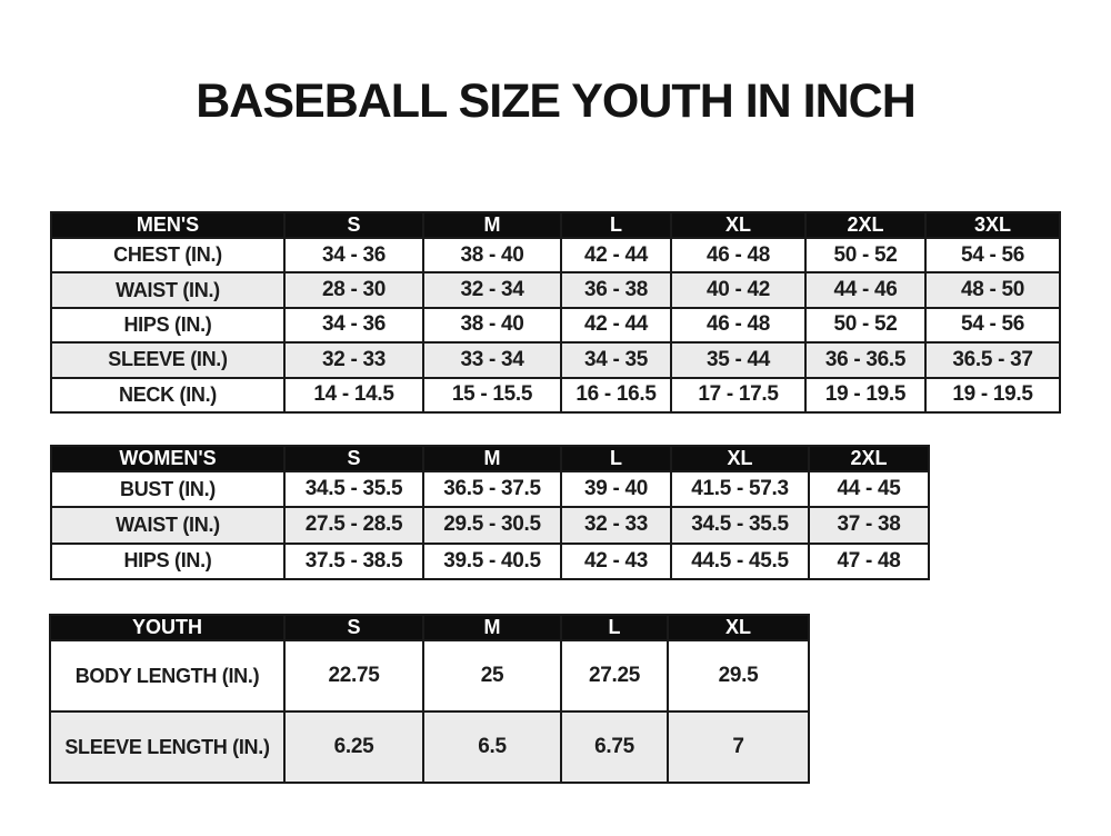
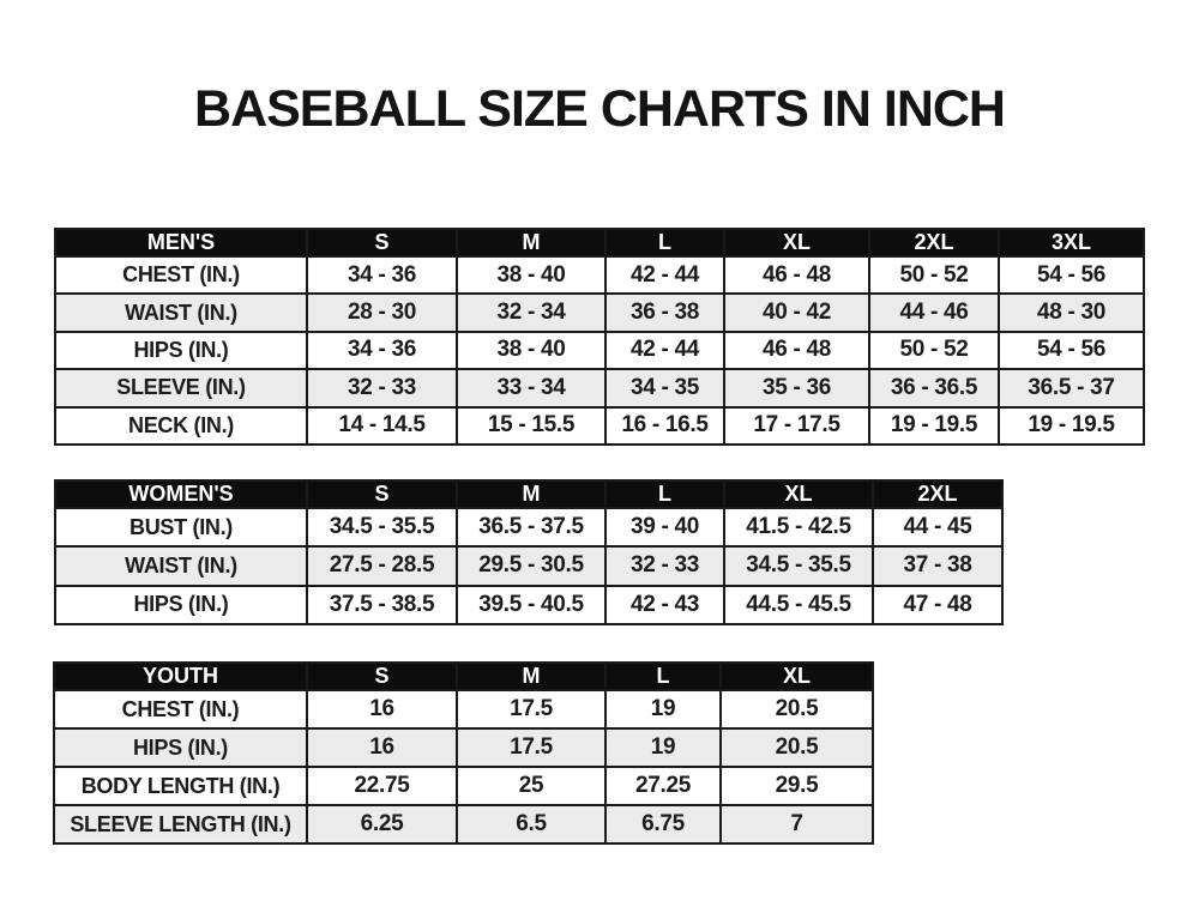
- BASEBALL SIZE YOUTH IN INCH
+ BASEBALL SIZE CHARTS IN INCH
  MEN'S	S	M	L	XL	2XL	3XL
  CHEST (IN.)	34 - 36	38 - 40	42 - 44	46 - 48	50 - 52	54 - 56
- WAIST (IN.)	28 - 30	32 - 34	36 - 38	40 - 42	44 - 46	48 - 50
+ WAIST (IN.)	28 - 30	32 - 34	36 - 38	40 - 42	44 - 46	48 - 30
  HIPS (IN.)	34 - 36	38 - 40	42 - 44	46 - 48	50 - 52	54 - 56
- SLEEVE (IN.)	32 - 33	33 - 34	34 - 35	35 - 44	36 - 36.5	36.5 - 37
+ SLEEVE (IN.)	32 - 33	33 - 34	34 - 35	35 - 36	36 - 36.5	36.5 - 37
  NECK (IN.)	14 - 14.5	15 - 15.5	16 - 16.5	17 - 17.5	19 - 19.5	19 - 19.5
  WOMEN'S	S	M	L	XL	2XL
- BUST (IN.)	34.5 - 35.5	36.5 - 37.5	39 - 40	41.5 - 57.3	44 - 45
+ BUST (IN.)	34.5 - 35.5	36.5 - 37.5	39 - 40	41.5 - 42.5	44 - 45
  WAIST (IN.)	27.5 - 28.5	29.5 - 30.5	32 - 33	34.5 - 35.5	37 - 38
  HIPS (IN.)	37.5 - 38.5	39.5 - 40.5	42 - 43	44.5 - 45.5	47 - 48
  YOUTH	S	M	L	XL
+ CHEST (IN.)	16	17.5	19	20.5
+ HIPS (IN.)	16	17.5	19	20.5
  BODY LENGTH (IN.)	22.75	25	27.25	29.5
  SLEEVE LENGTH (IN.)	6.25	6.5	6.75	7
